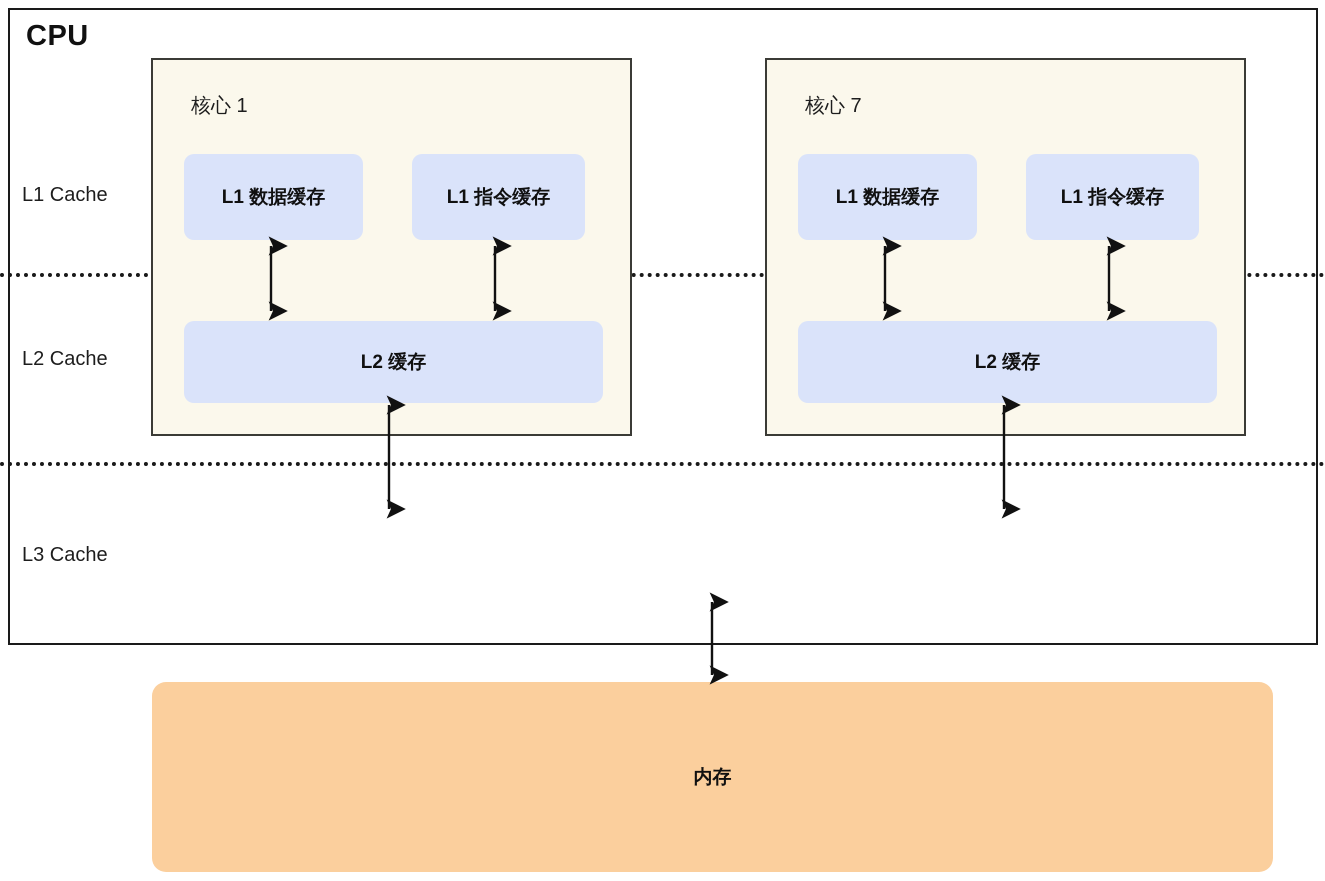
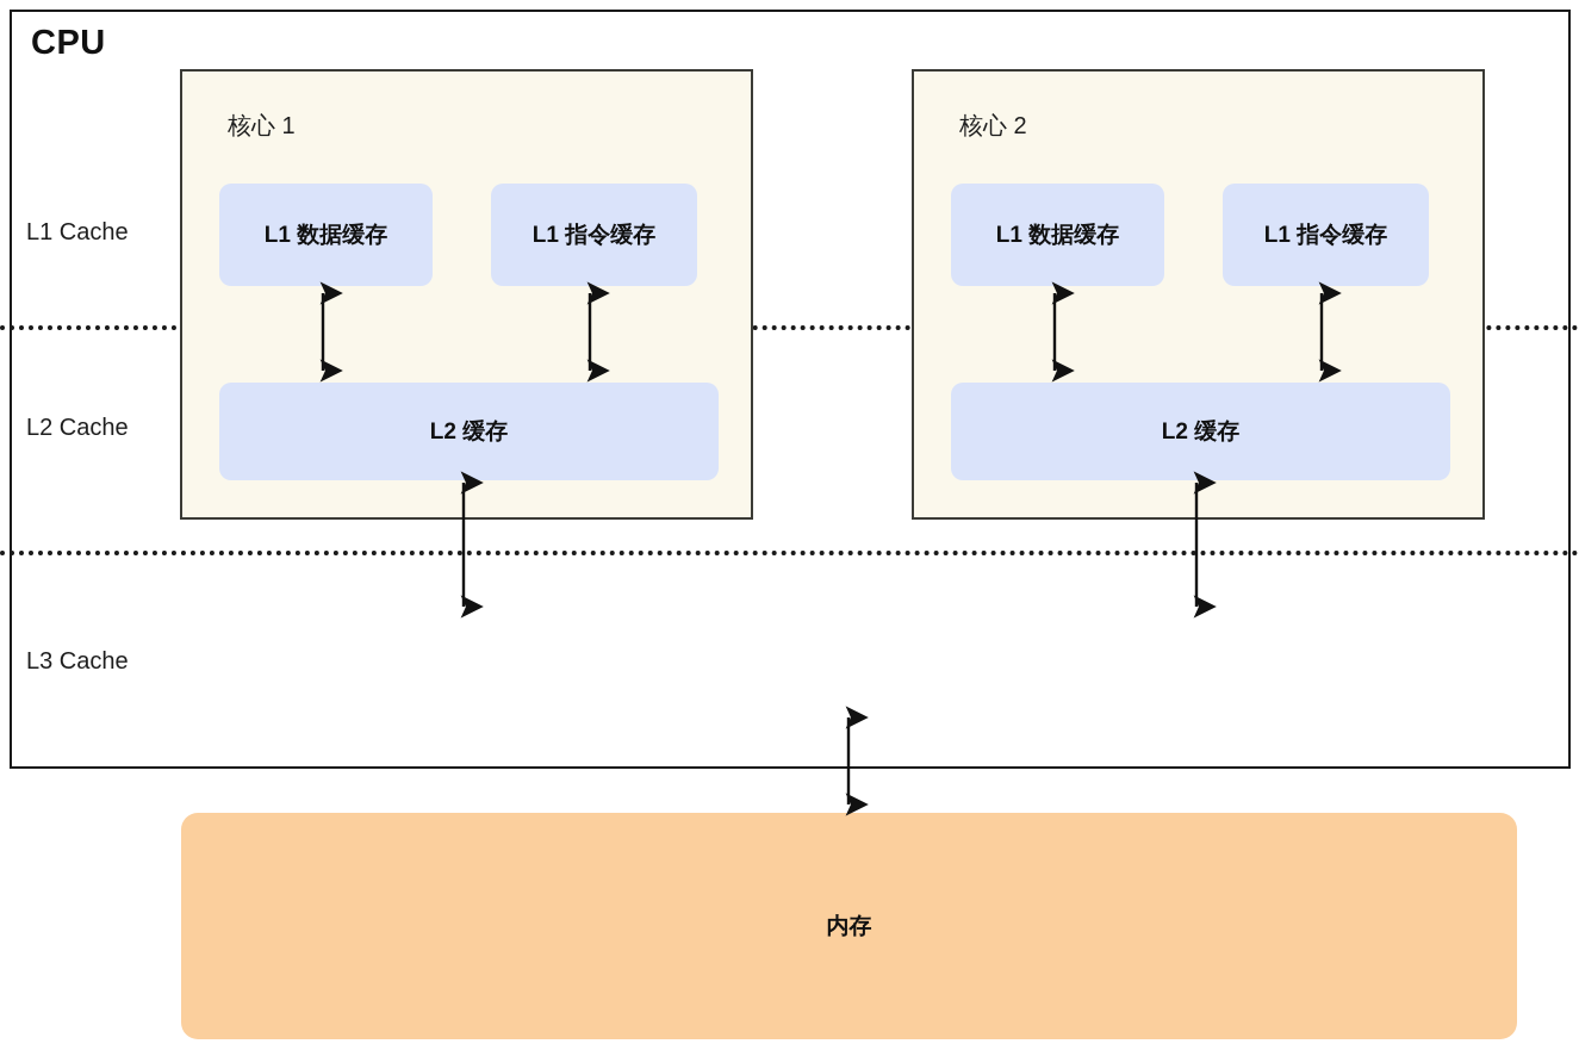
  CPU
  L1 Cache
  L2 Cache
  L3 Cache
  核心 1
  L1 数据缓存
  L1 指令缓存
  L2 缓存
- 核心 7
+ 核心 2
  L1 数据缓存
  L1 指令缓存
  L2 缓存
  内存
